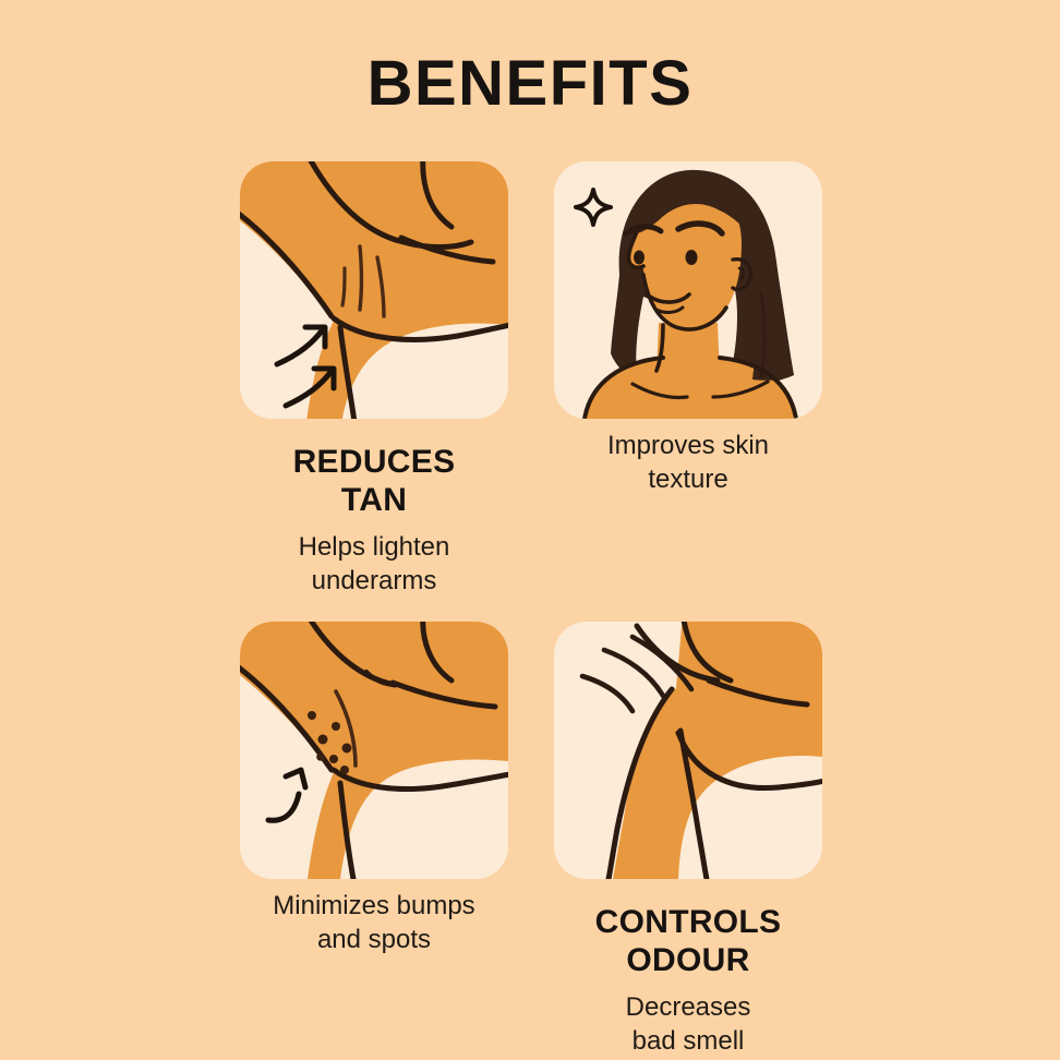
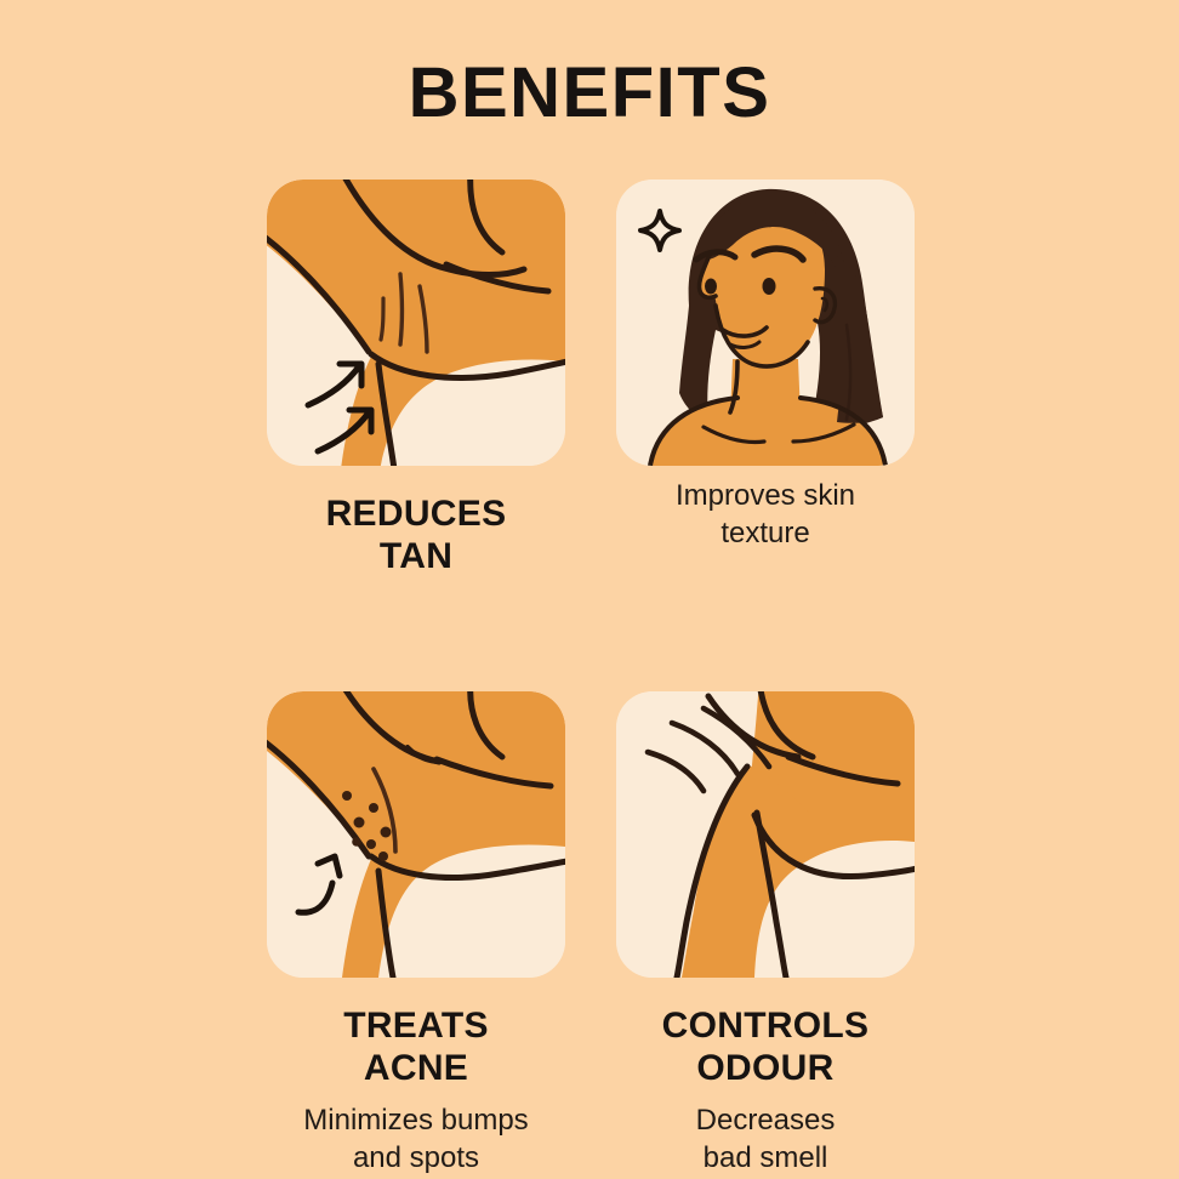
  BENEFITS
  REDUCES
  TAN
- Helps lighten
- underarms
  Improves skin
  texture
+ TREATS
+ ACNE
  Minimizes bumps
  and spots
  CONTROLS
  ODOUR
  Decreases
  bad smell
